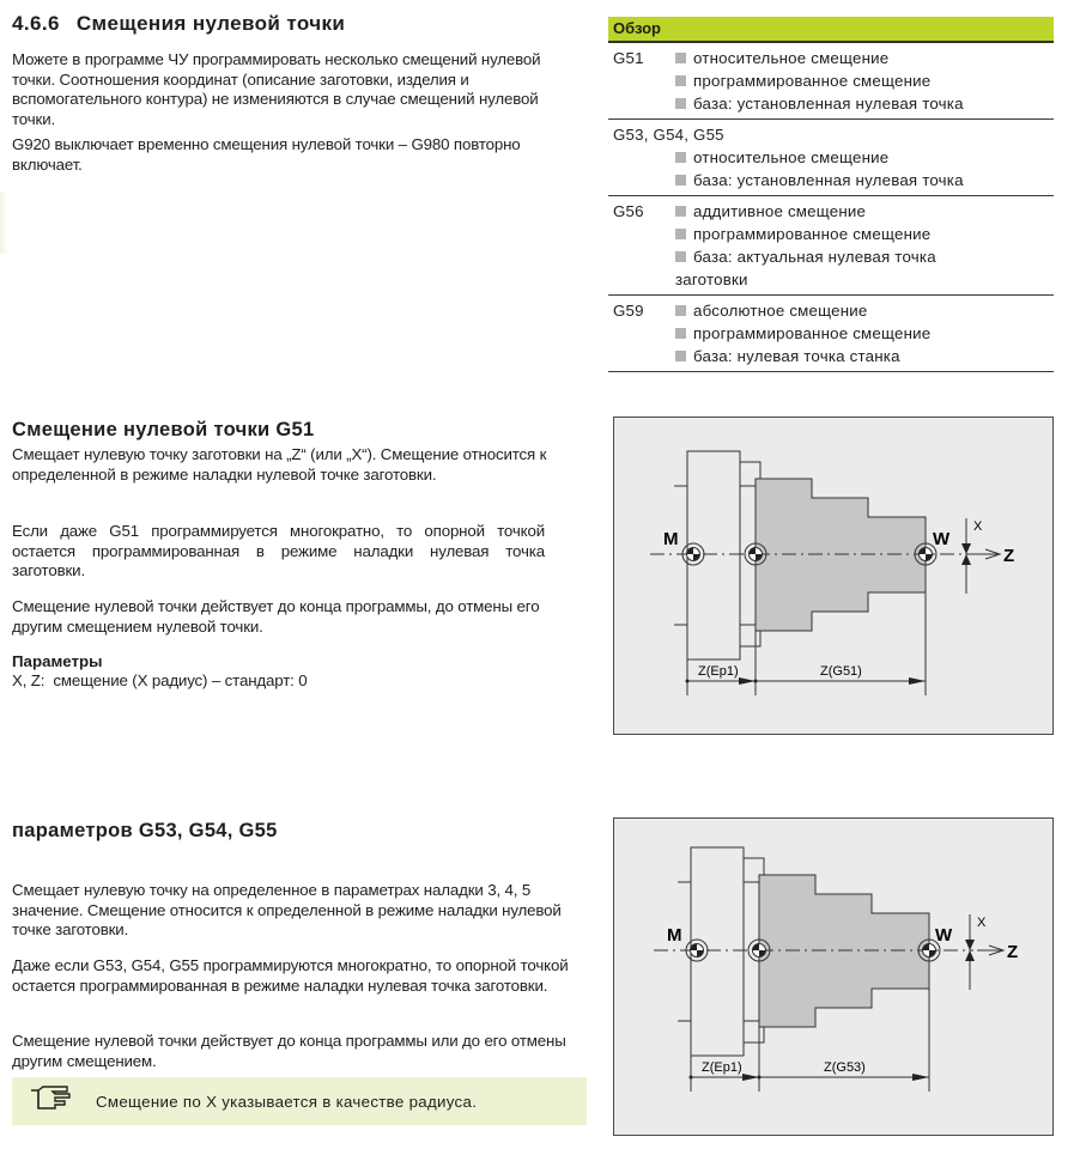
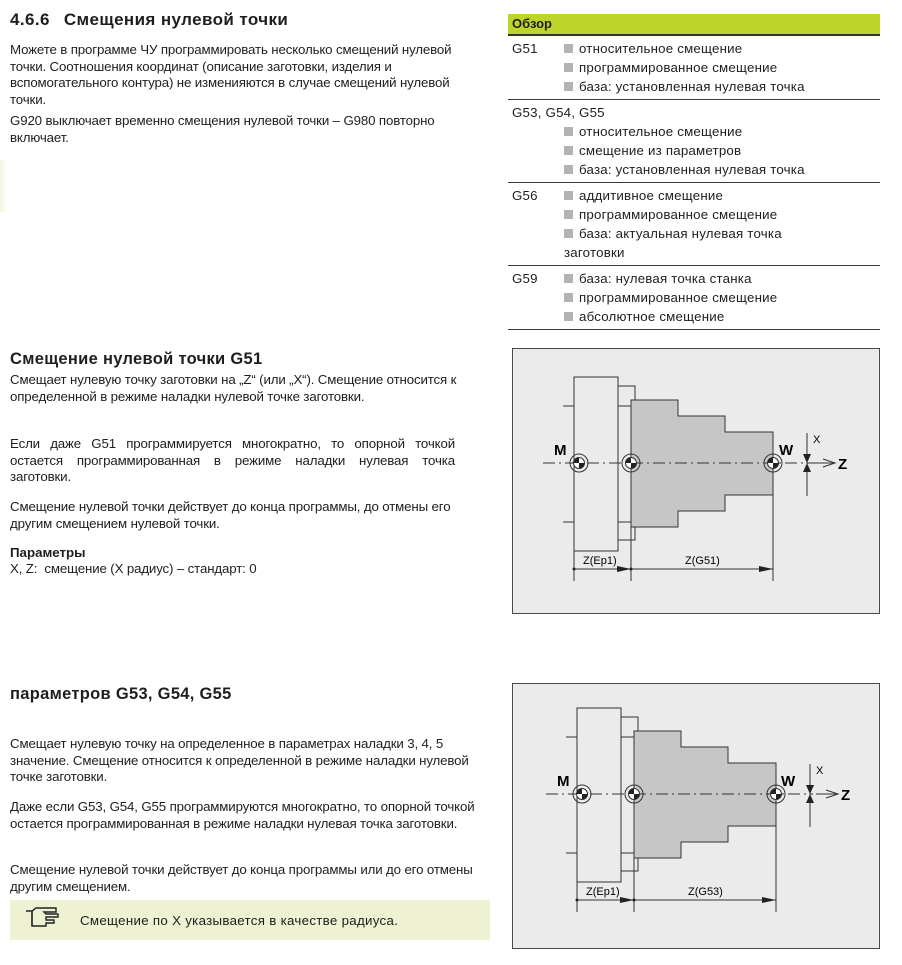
  4.6.6 Смещения нулевой точки
  Можете в программе ЧУ программировать несколько смещений нулевой точки. Соотношения координат (описание заготовки, изделия и вспомогательного контура) не изменияются в случае смещений нулевой точки.
  G920 выключает временно смещения нулевой точки – G980 повторно включает.
  Обзор
  G51
  относительное смещение
  программированное смещение
  база: установленная нулевая точка
  G53, G54, G55
  относительное смещение
+ смещение из параметров
  база: установленная нулевая точка
  G56
  аддитивное смещение
  программированное смещение
  база: актуальная нулевая точка
  заготовки
  G59
- абсолютное смещение
+ база: нулевая точка станка
  программированное смещение
- база: нулевая точка станка
+ абсолютное смещение
  Смещение нулевой точки G51
  Смещает нулевую точку заготовки на „Z“ (или „X“). Смещение относится к определенной в режиме наладки нулевой точке заготовки.
  Если даже G51 программируется многократно, то опорной точкой остается программированная в режиме наладки нулевая точка заготовки.
  Смещение нулевой точки действует до конца программы, до отмены его другим смещением нулевой точки.
  Параметры
  X, Z: смещение (X радиус) – стандарт: 0
  M
  W
  X
  Z
  Z(Ep1)
  Z(G51)
  параметров G53, G54, G55
  Смещает нулевую точку на определенное в параметрах наладки 3, 4, 5 значение. Смещение относится к определенной в режиме наладки нулевой точке заготовки.
  Даже если G53, G54, G55 программируются многократно, то опорной точкой остается программированная в режиме наладки нулевая точка заготовки.
  Смещение нулевой точки действует до конца программы или до его отмены другим смещением.
  Смещение по X указывается в качестве радиуса.
  M
  W
  X
  Z
  Z(Ep1)
  Z(G53)
